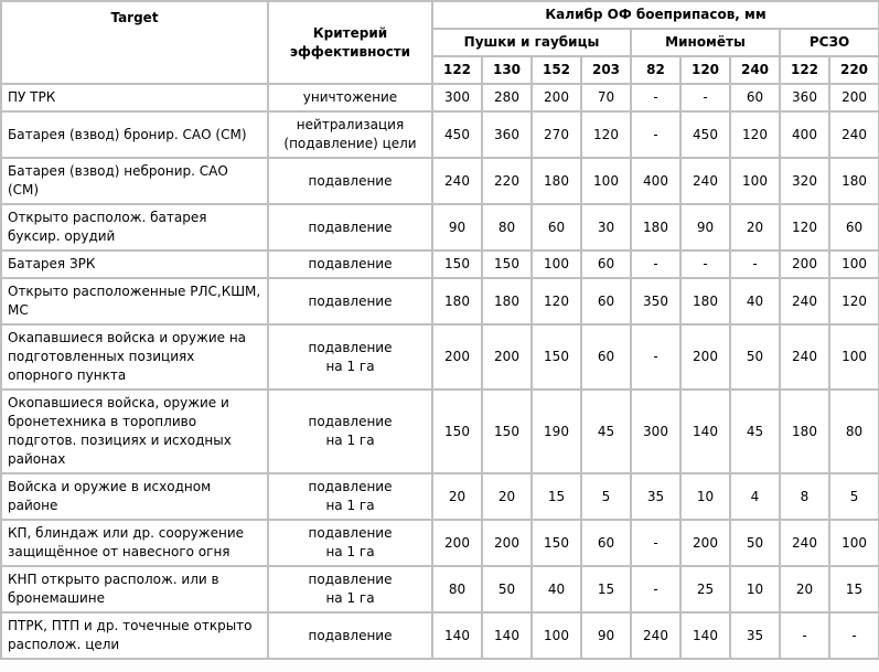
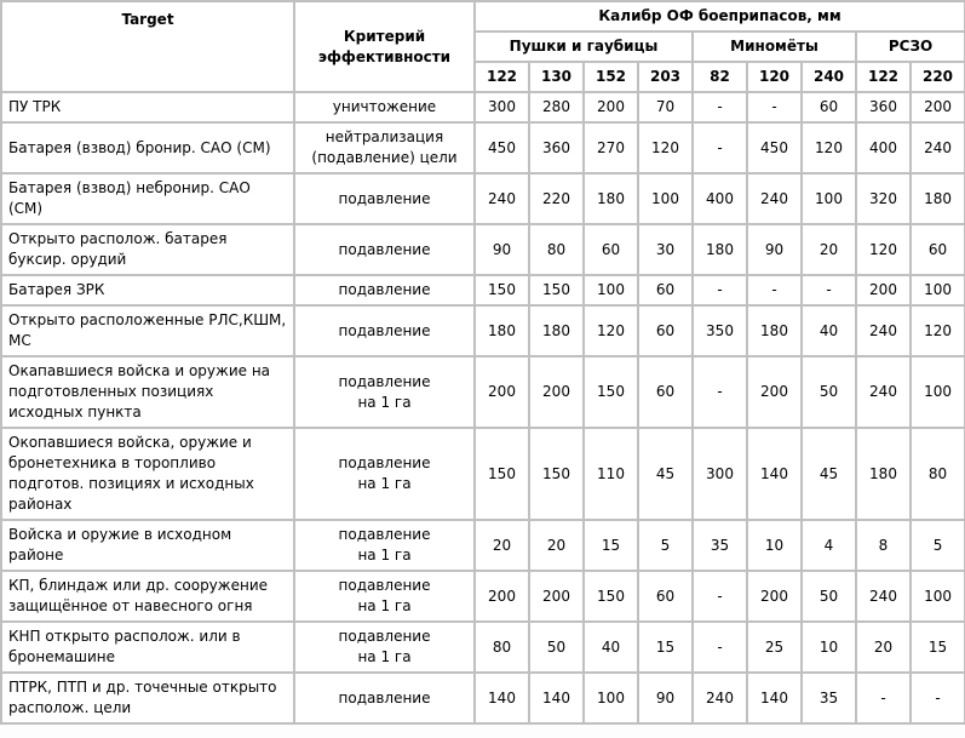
  Target	Критерий эффективности	Калибр ОФ боеприпасов, мм
  Пушки и гаубицы	Миномёты	РСЗО
  122	130	152	203	82	120	240	122	220
  ПУ ТРК	уничтожение	300	280	200	70	-	-	60	360	200
  Батарея (взвод) бронир. САО (СМ)	нейтрализация (подавление) цели	450	360	270	120	-	450	120	400	240
  Батарея (взвод) небронир. САО (СМ)	подавление	240	220	180	100	400	240	100	320	180
  Открыто располож. батарея буксир. орудий	подавление	90	80	60	30	180	90	20	120	60
  Батарея ЗРК	подавление	150	150	100	60	-	-	-	200	100
  Открыто расположенные РЛС,КШМ, МС	подавление	180	180	120	60	350	180	40	240	120
- Окапавшиеся войска и оружие на подготовленных позициях опорного пункта	подавление на 1 га	200	200	150	60	-	200	50	240	100
+ Окапавшиеся войска и оружие на подготовленных позициях исходных пункта	подавление на 1 га	200	200	150	60	-	200	50	240	100
- Окопавшиеся войска, оружие и бронетехника в торопливо подготов. позициях и исходных районах	подавление на 1 га	150	150	190	45	300	140	45	180	80
+ Окопавшиеся войска, оружие и бронетехника в торопливо подготов. позициях и исходных районах	подавление на 1 га	150	150	110	45	300	140	45	180	80
  Войска и оружие в исходном районе	подавление на 1 га	20	20	15	5	35	10	4	8	5
  КП, блиндаж или др. сооружение защищённое от навесного огня	подавление на 1 га	200	200	150	60	-	200	50	240	100
  КНП открыто располож. или в бронемашине	подавление на 1 га	80	50	40	15	-	25	10	20	15
  ПТРК, ПТП и др. точечные открыто располож. цели	подавление	140	140	100	90	240	140	35	-	-
